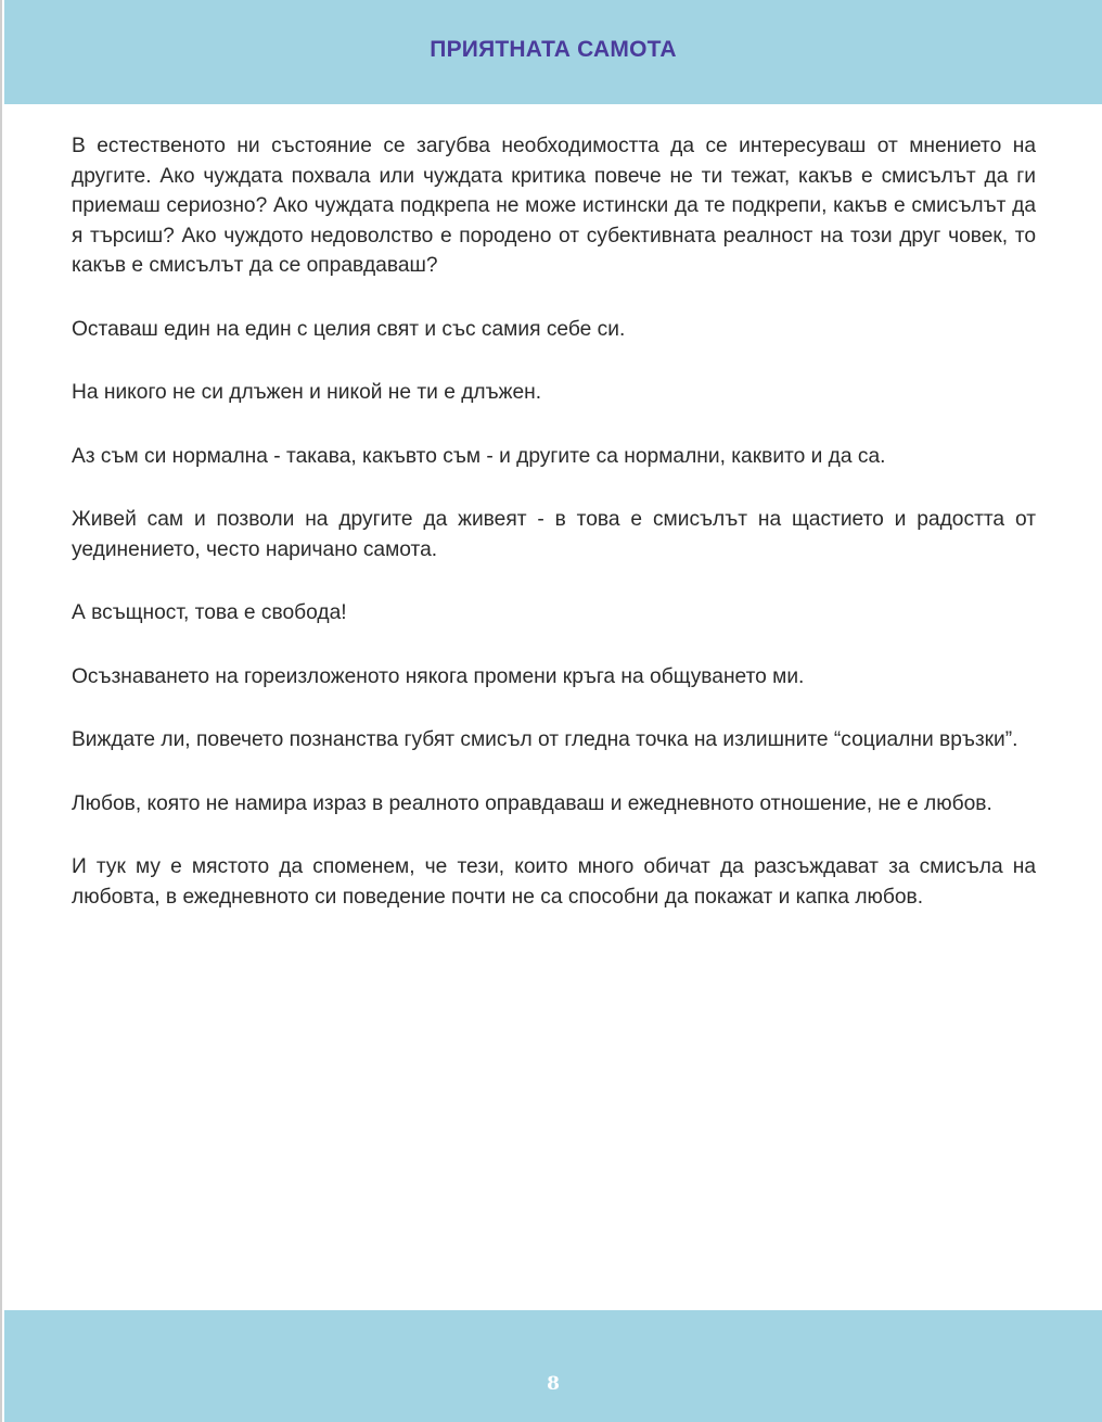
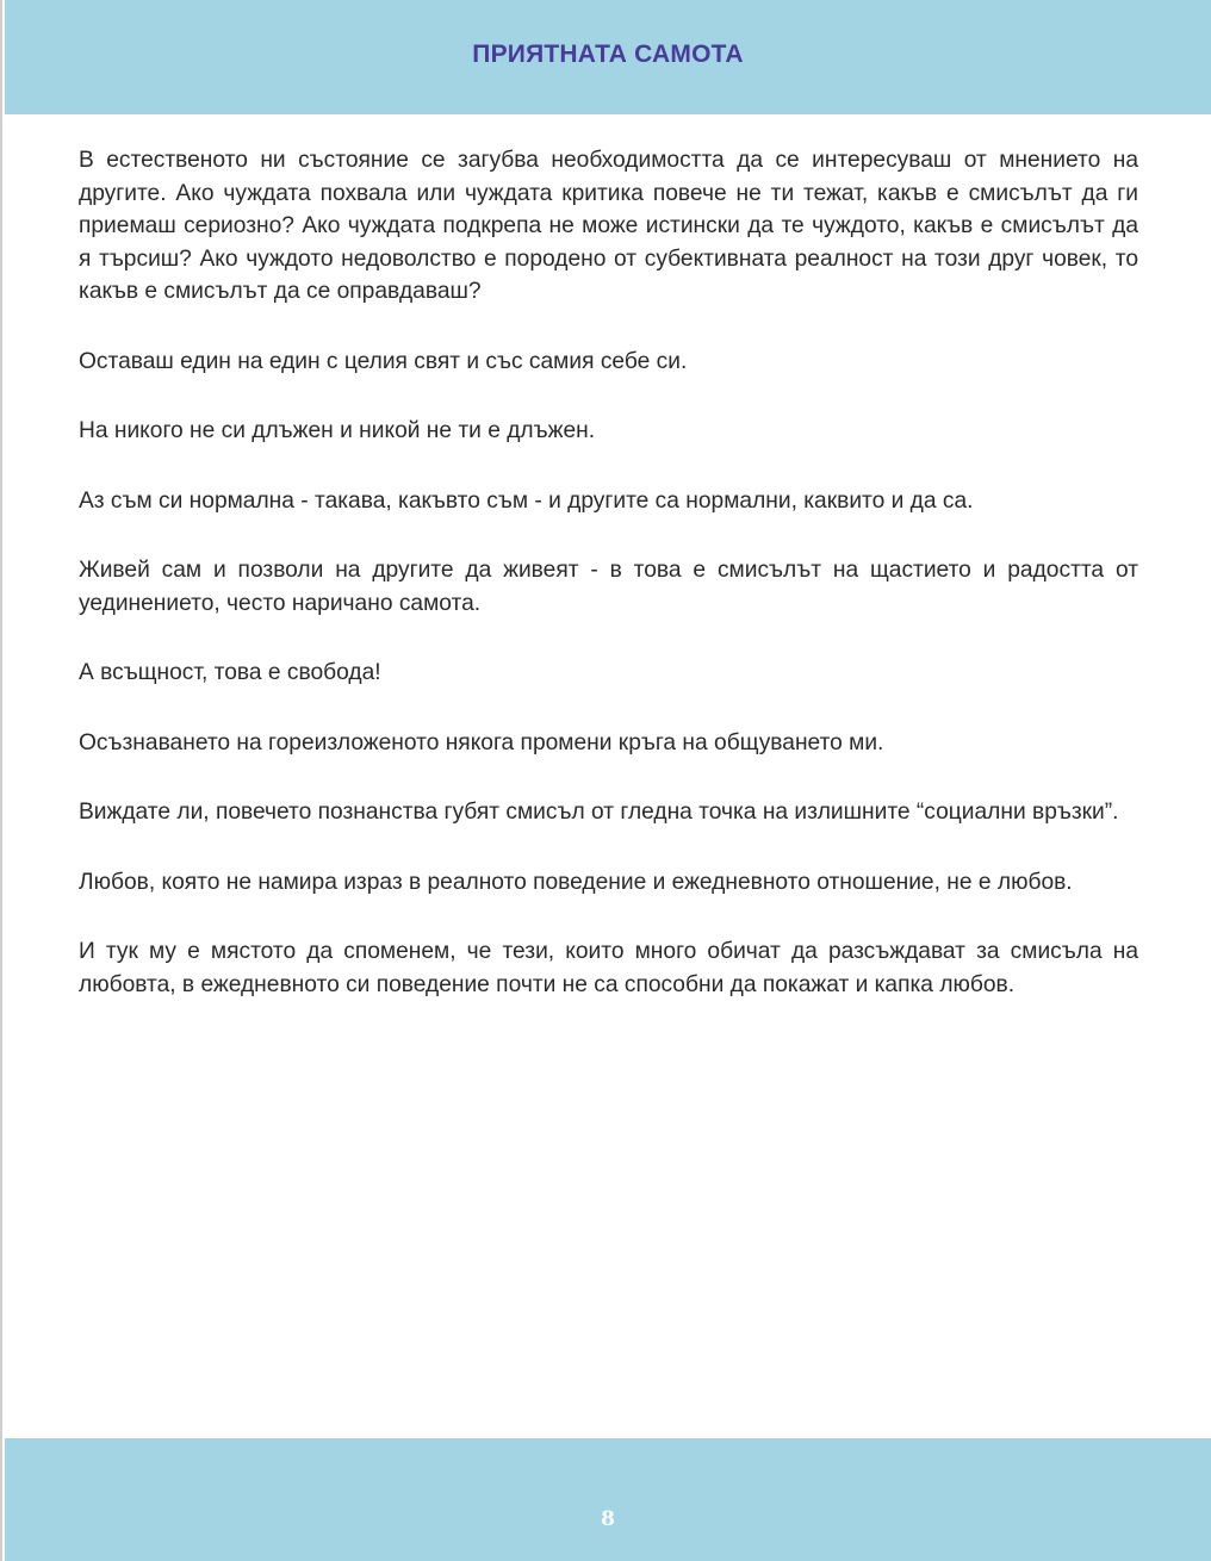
  ПРИЯТНАТА САМОТА
- В естественото ни състояние се загубва необходимостта да се интересуваш от мнението на другите. Ако чуждата похвала или чуждата критика повече не ти тежат, какъв е смисълът да ги приемаш сериозно? Ако чуждата подкрепа не може истински да те подкрепи, какъв е смисълът да я търсиш? Ако чуждото недоволство е породено от субективната реалност на този друг човек, то какъв е смисълът да се оправдаваш?
+ В естественото ни състояние се загубва необходимостта да се интересуваш от мнението на другите. Ако чуждата похвала или чуждата критика повече не ти тежат, какъв е смисълът да ги приемаш сериозно? Ако чуждата подкрепа не може истински да те чуждото, какъв е смисълът да я търсиш? Ако чуждото недоволство е породено от субективната реалност на този друг човек, то какъв е смисълът да се оправдаваш?
  Оставаш един на един с целия свят и със самия себе си.
  На никого не си длъжен и никой не ти е длъжен.
  Аз съм си нормална - такава, какъвто съм - и другите са нормални, каквито и да са.
  Живей сам и позволи на другите да живеят - в това е смисълът на щастието и радостта от уединението, често наричано самота.
  А всъщност, това е свобода!
  Осъзнаването на гореизложеното някога промени кръга на общуването ми.
  Виждате ли, повечето познанства губят смисъл от гледна точка на излишните “социални връзки”.
- Любов, която не намира израз в реалното оправдаваш и ежедневното отношение, не е любов.
+ Любов, която не намира израз в реалното поведение и ежедневното отношение, не е любов.
  И тук му е мястото да споменем, че тези, които много обичат да разсъждават за смисъла на любовта, в ежедневното си поведение почти не са способни да покажат и капка любов.
  8
